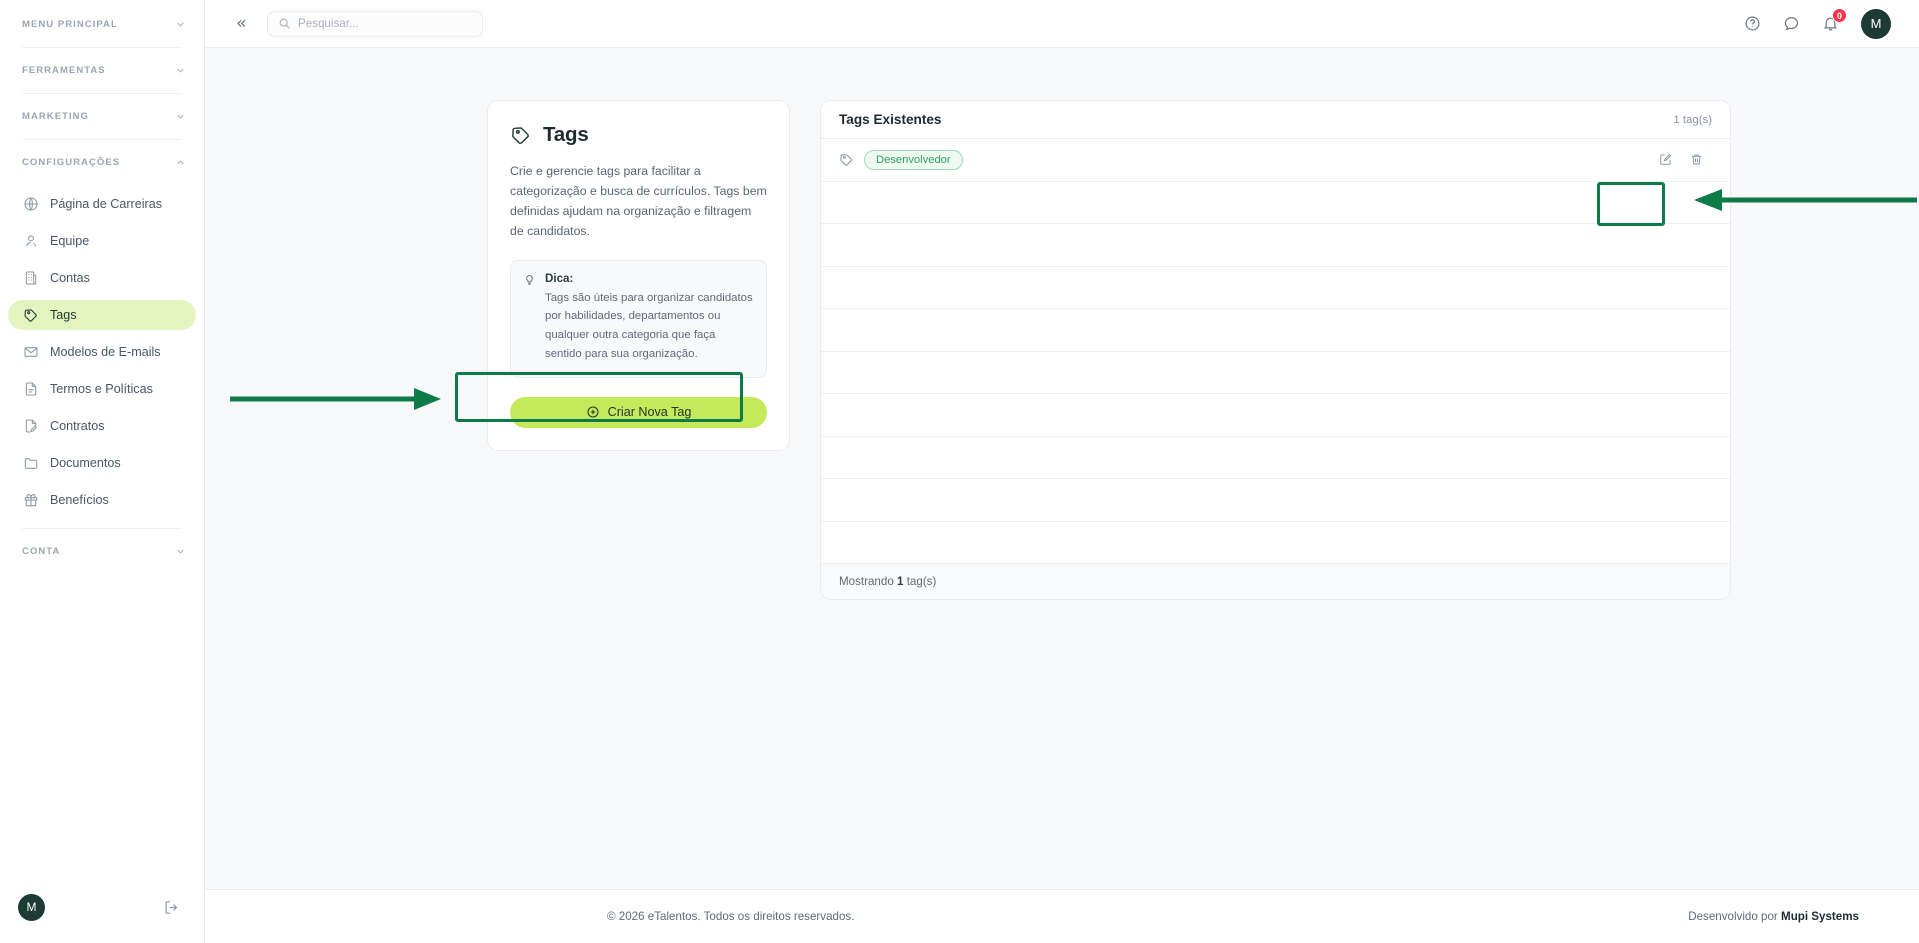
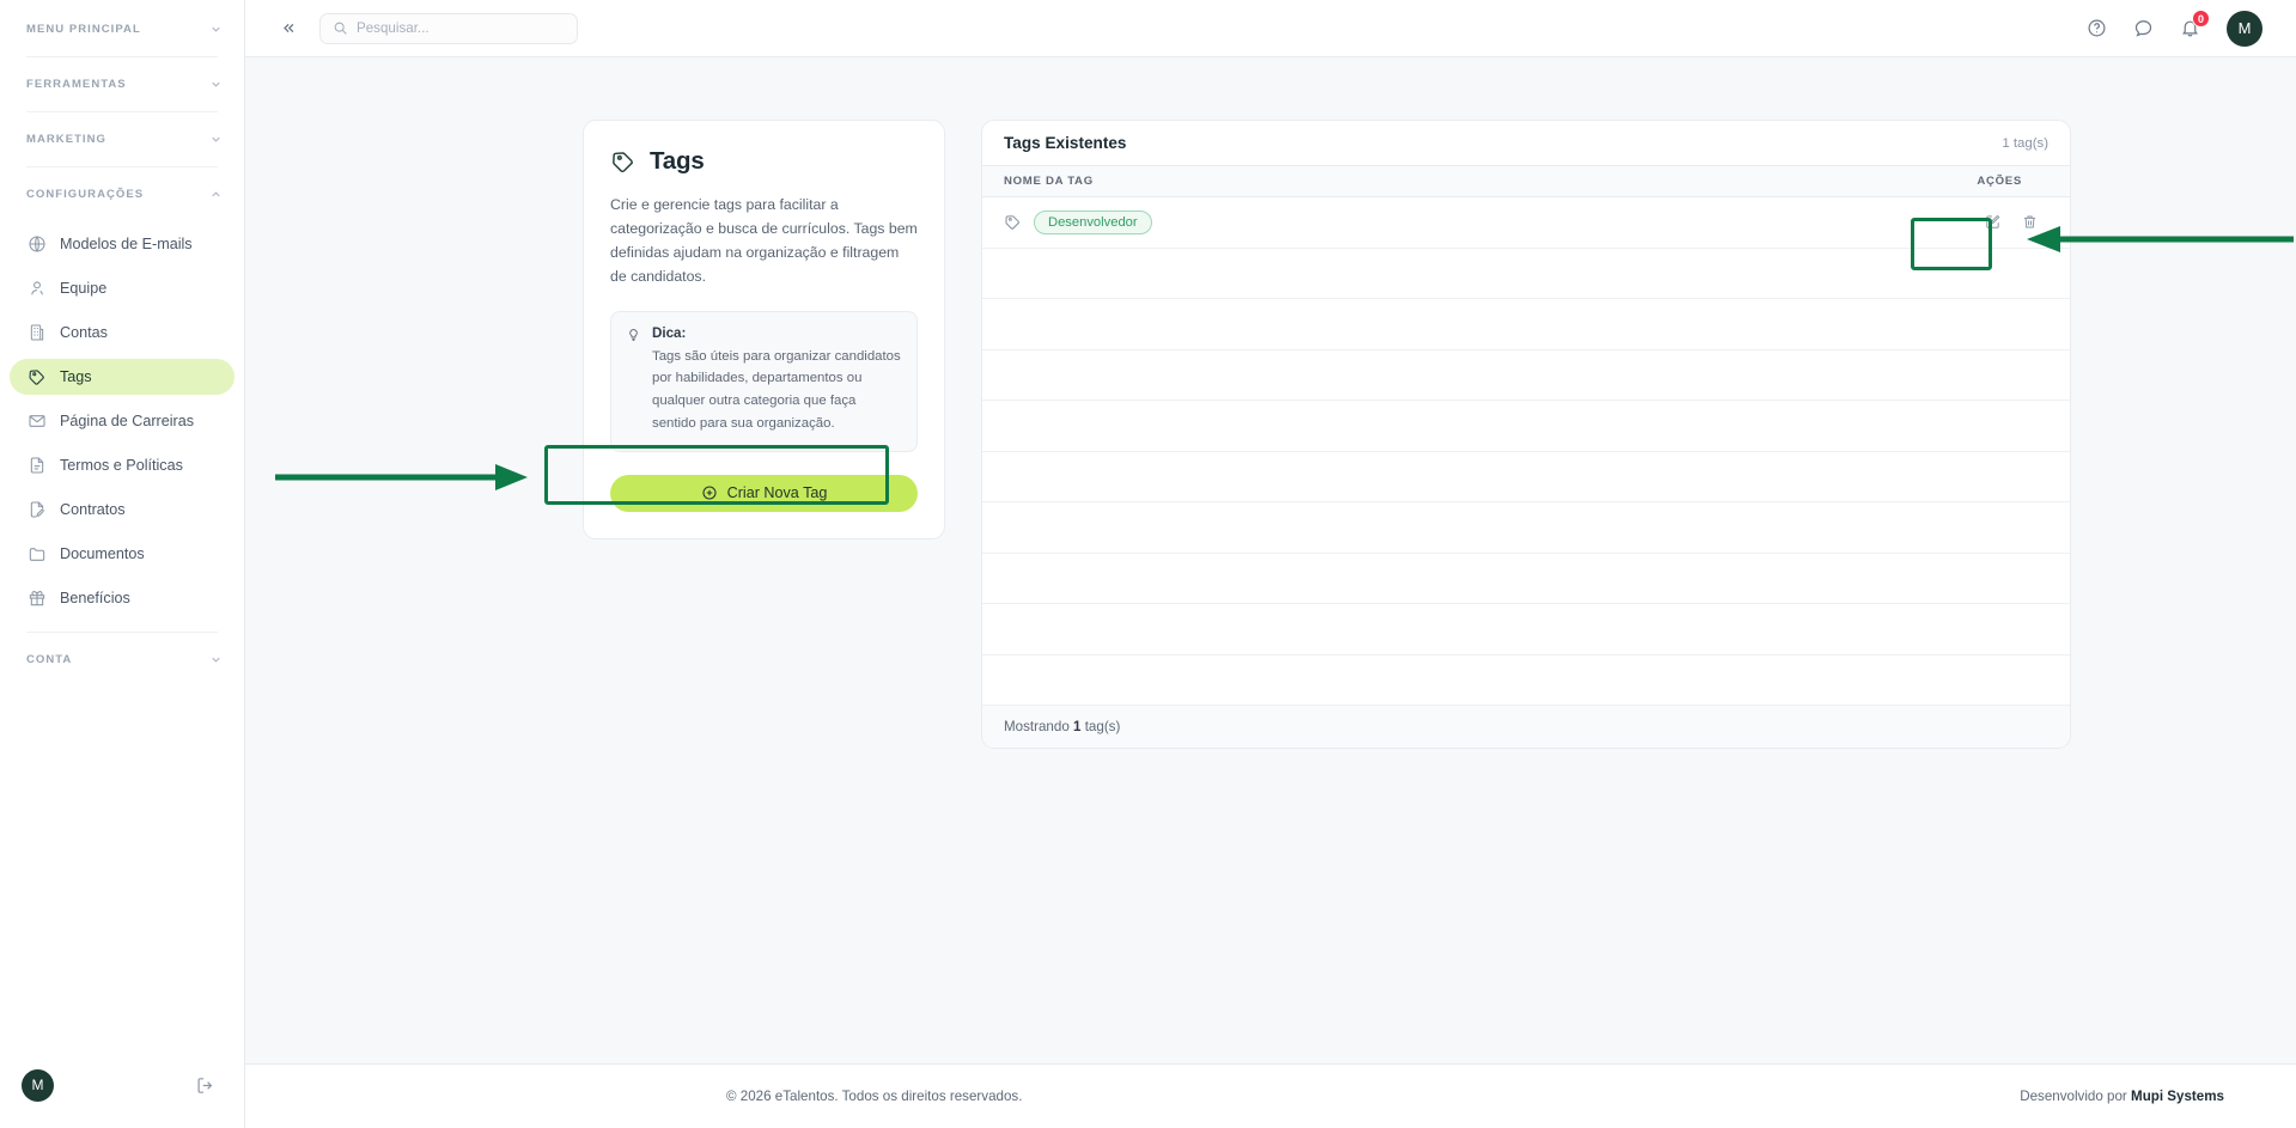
  MENU PRINCIPAL
  FERRAMENTAS
  MARKETING
  CONFIGURAÇÕES
- Página de Carreiras
+ Modelos de E-mails
  Equipe
  Contas
  Tags
- Modelos de E-mails
+ Página de Carreiras
  Termos e Políticas
  Contratos
  Documentos
  Benefícios
  CONTA
  M
  Pesquisar...
  0
  M
  Tags
  Crie e gerencie tags para facilitar a categorização e busca de currículos. Tags bem definidas ajudam na organização e filtragem de candidatos.
  Dica:
  Tags são úteis para organizar candidatos por habilidades, departamentos ou qualquer outra categoria que faça sentido para sua organização.
  Criar Nova Tag
  Tags Existentes
  1 tag(s)
+ NOME DA TAG
+ AÇÕES
  Desenvolvedor
  Mostrando
  1
  tag(s)
  © 2026 eTalentos. Todos os direitos reservados.
  Desenvolvido por Mupi Systems
